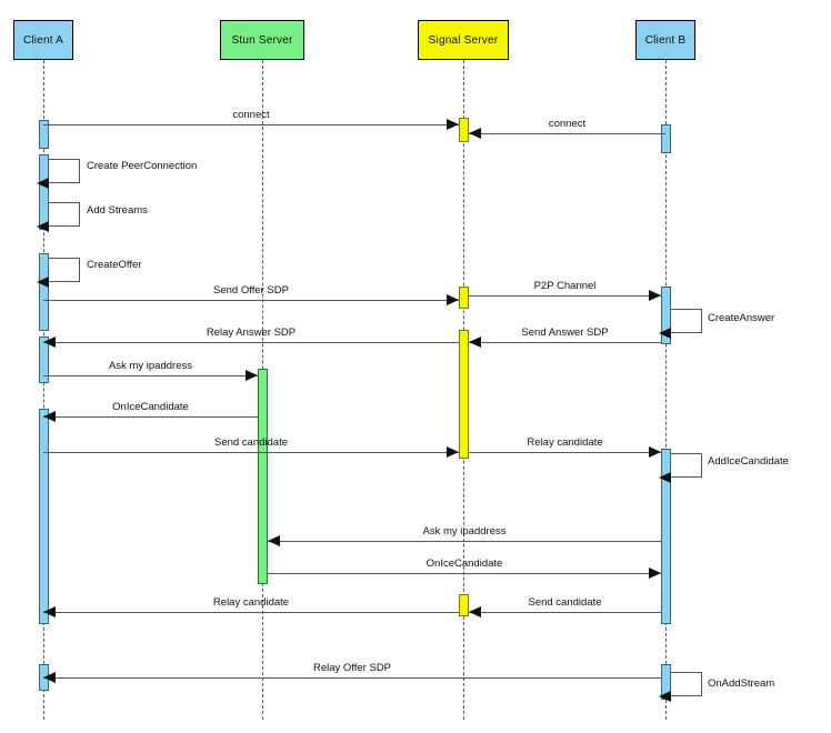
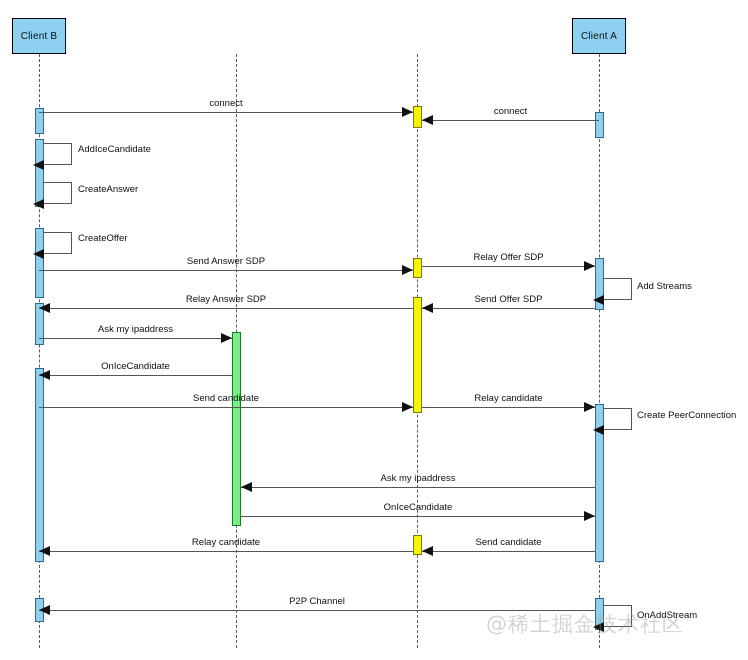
  connect
  connect
- Send Offer SDP
+ Send Answer SDP
- P2P Channel
+ Relay Offer SDP
  Relay Answer SDP
- Send Answer SDP
+ Send Offer SDP
  Ask my ipaddress
  OnIceCandidate
  Send candidate
  Relay candidate
  Ask my ipaddress
  OnIceCandidate
  Relay candidate
  Send candidate
- Relay Offer SDP
+ P2P Channel
- Create PeerConnection
+ AddIceCandidate
- Add Streams
+ CreateAnswer
  CreateOffer
- CreateAnswer
+ Add Streams
- AddIceCandidate
+ Create PeerConnection
  OnAddStream
- Client A
+ Client B
- Stun Server
- Signal Server
- Client B
+ Client A
+ @稀土掘金技术社区
